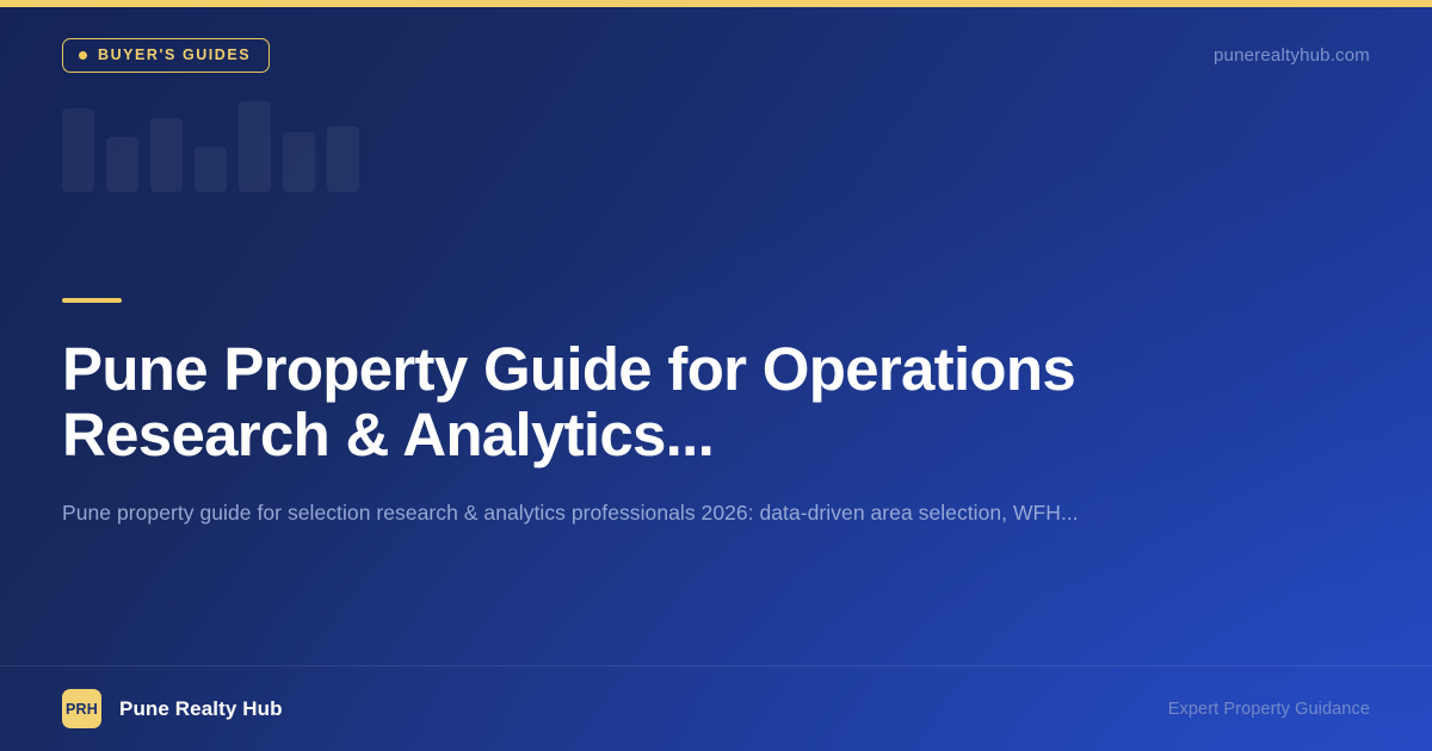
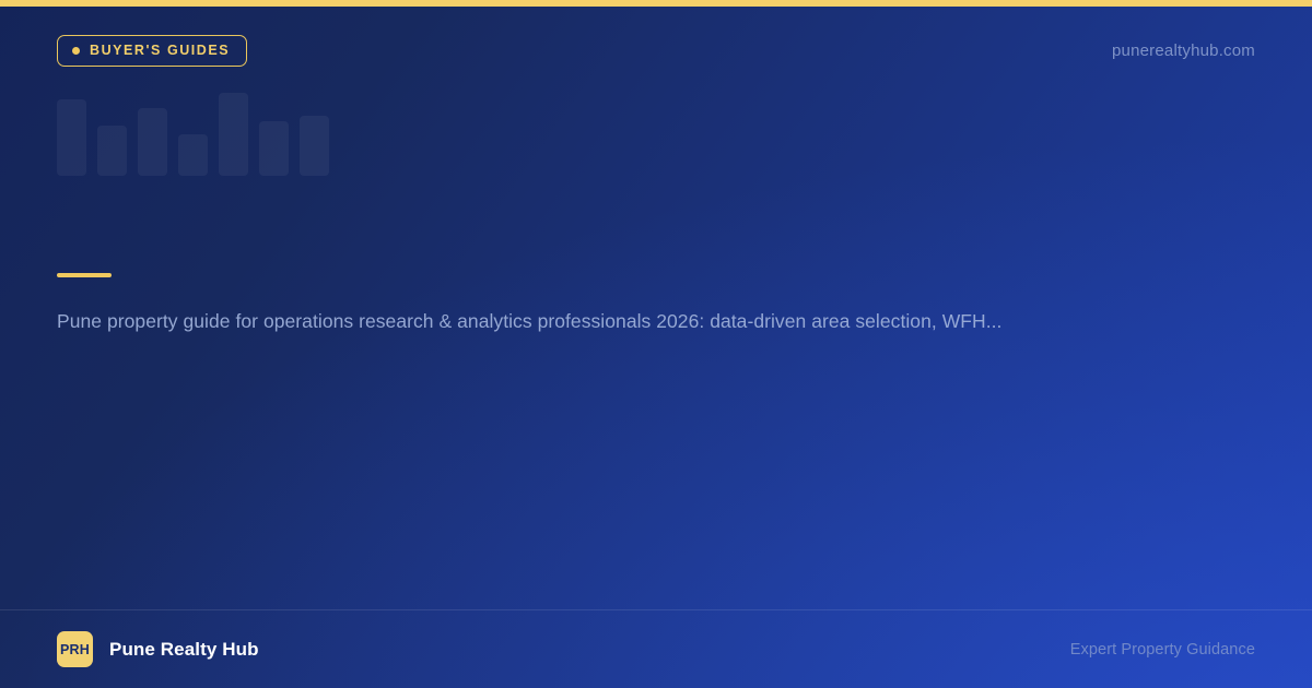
  BUYER'S GUIDES
  punerealtyhub.com
- Pune Property Guide for Operations Research & Analytics...
- Pune property guide for selection research & analytics professionals 2026: data-driven area selection, WFH...
+ Pune property guide for operations research & analytics professionals 2026: data-driven area selection, WFH...
  PRH
  Pune Realty Hub
  Expert Property Guidance
